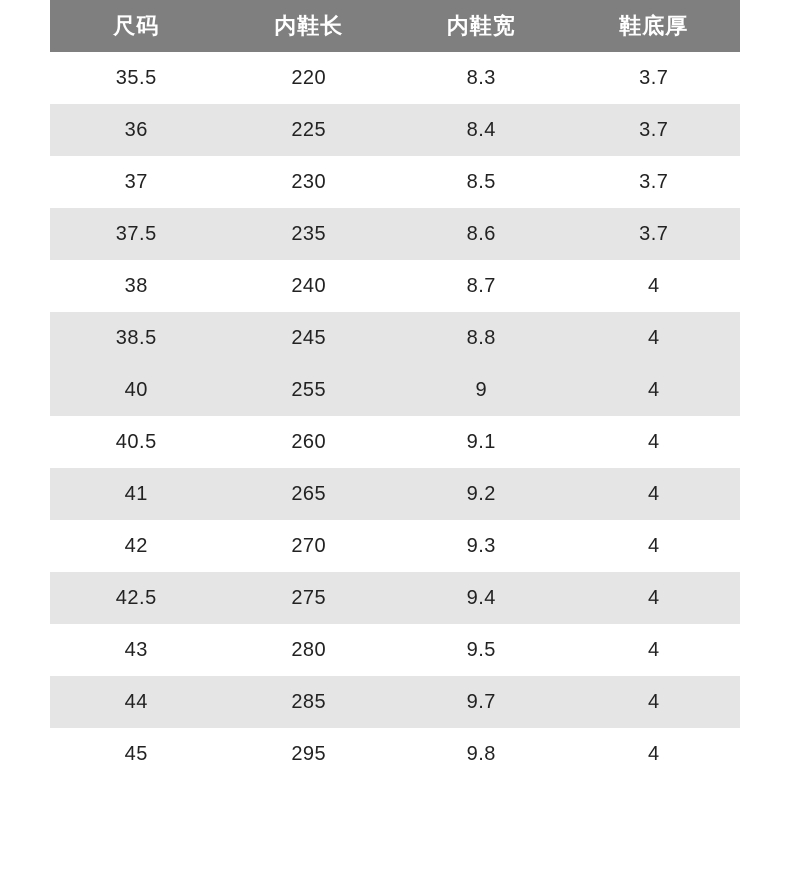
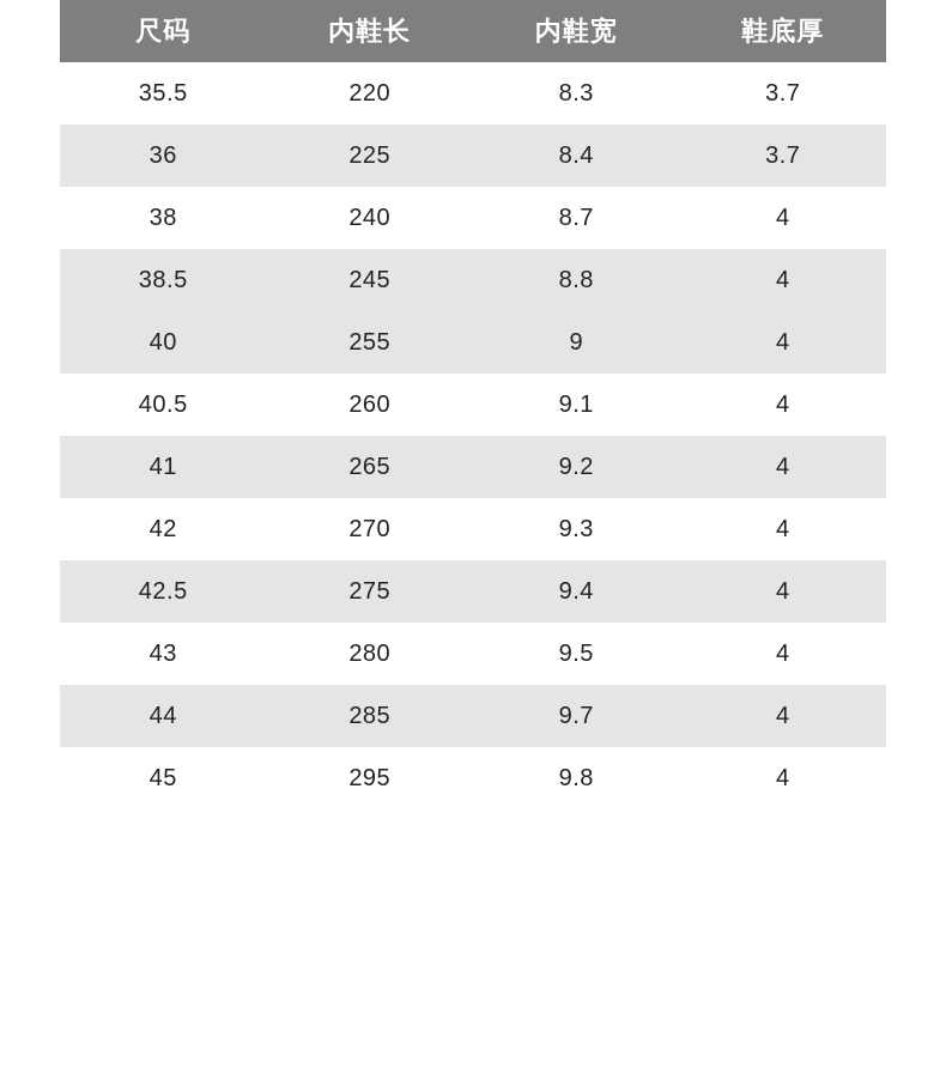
  尺码	内鞋长	内鞋宽	鞋底厚
  35.5	220	8.3	3.7
  36	225	8.4	3.7
- 37	230	8.5	3.7
- 37.5	235	8.6	3.7
  38	240	8.7	4
  38.5	245	8.8	4
  40	255	9	4
  40.5	260	9.1	4
  41	265	9.2	4
  42	270	9.3	4
  42.5	275	9.4	4
  43	280	9.5	4
  44	285	9.7	4
  45	295	9.8	4
